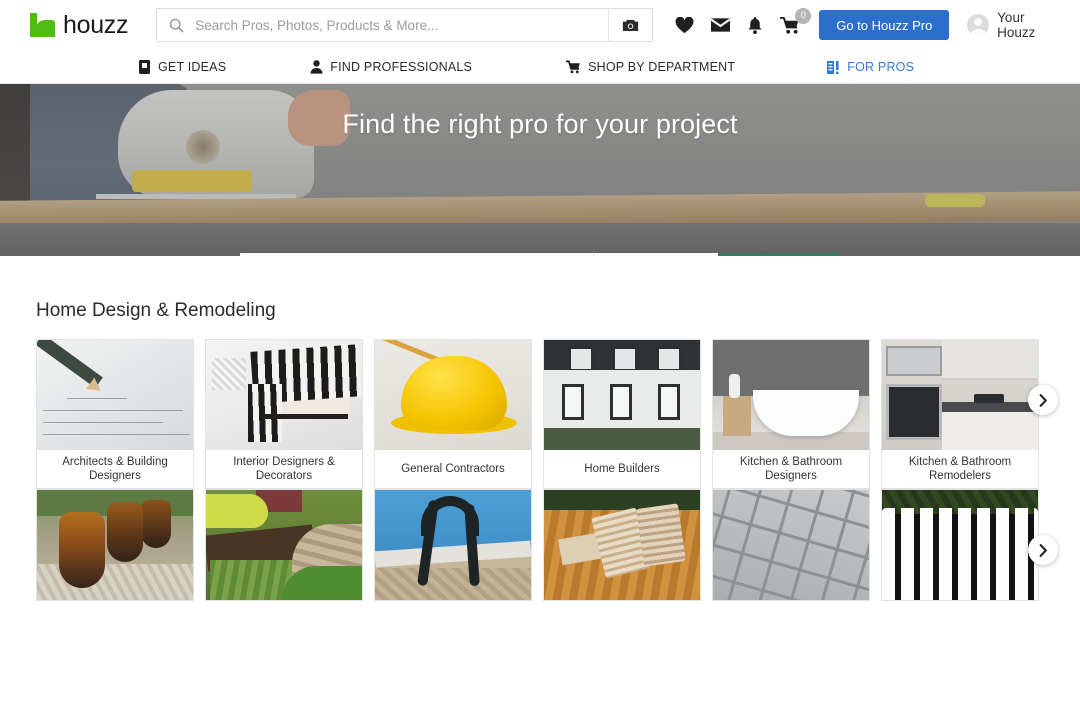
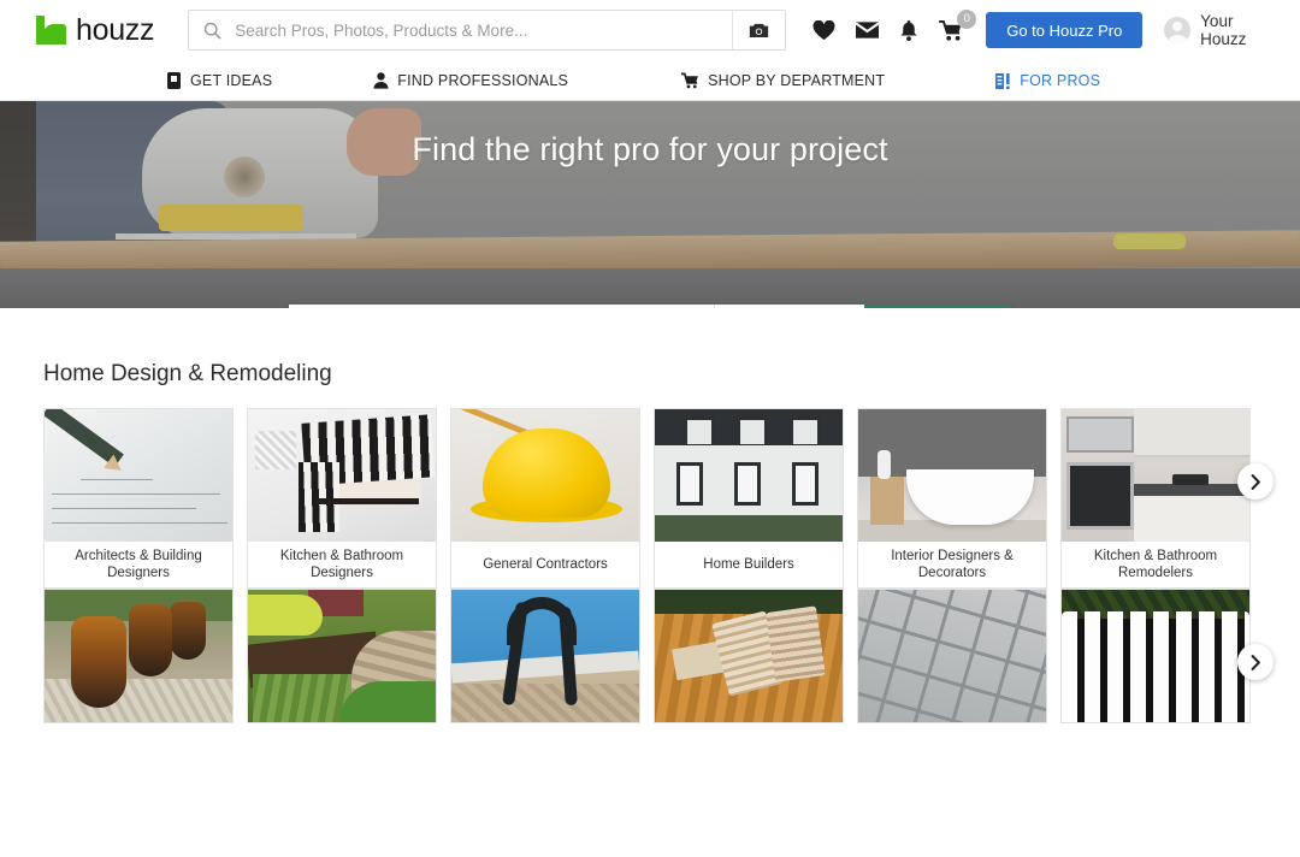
  houzz
  Search Pros, Photos, Products & More...
  0
  Go to Houzz Pro
  Your Houzz
  GET IDEAS
  FIND PROFESSIONALS
  SHOP BY DEPARTMENT
  FOR PROS
  Find the right pro for your project
  Home Design & Remodeling
  Architects & Building Designers
- Interior Designers & Decorators
+ Kitchen & Bathroom Designers
  General Contractors
  Home Builders
- Kitchen & Bathroom Designers
+ Interior Designers & Decorators
  Kitchen & Bathroom Remodelers
